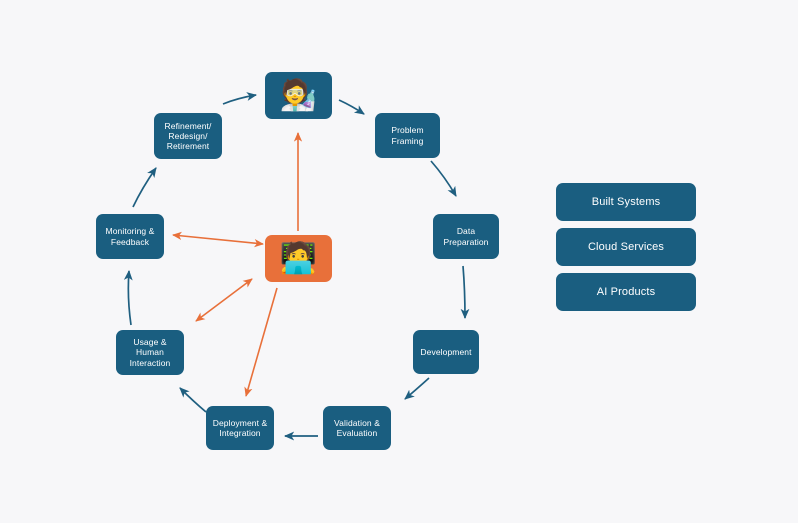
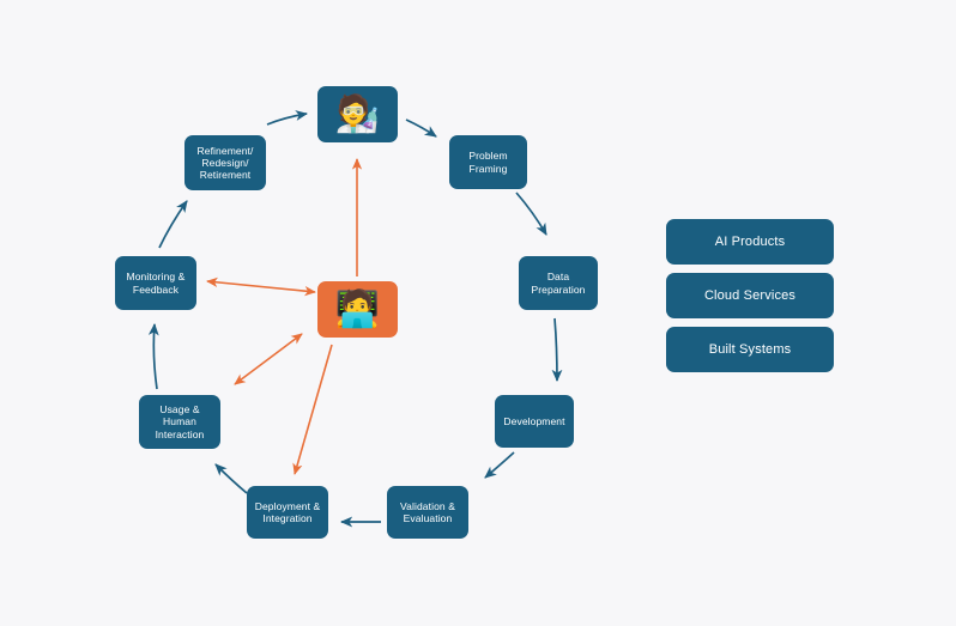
  🧑‍🔬
  🧑‍💻
  Problem
  Framing
  Data
  Preparation
  Development
  Validation &
  Evaluation
  Deployment &
  Integration
  Usage &
  Human
  Interaction
  Monitoring &
  Feedback
  Refinement/
  Redesign/
  Retirement
- Built Systems
+ AI Products
  Cloud Services
- AI Products
+ Built Systems
